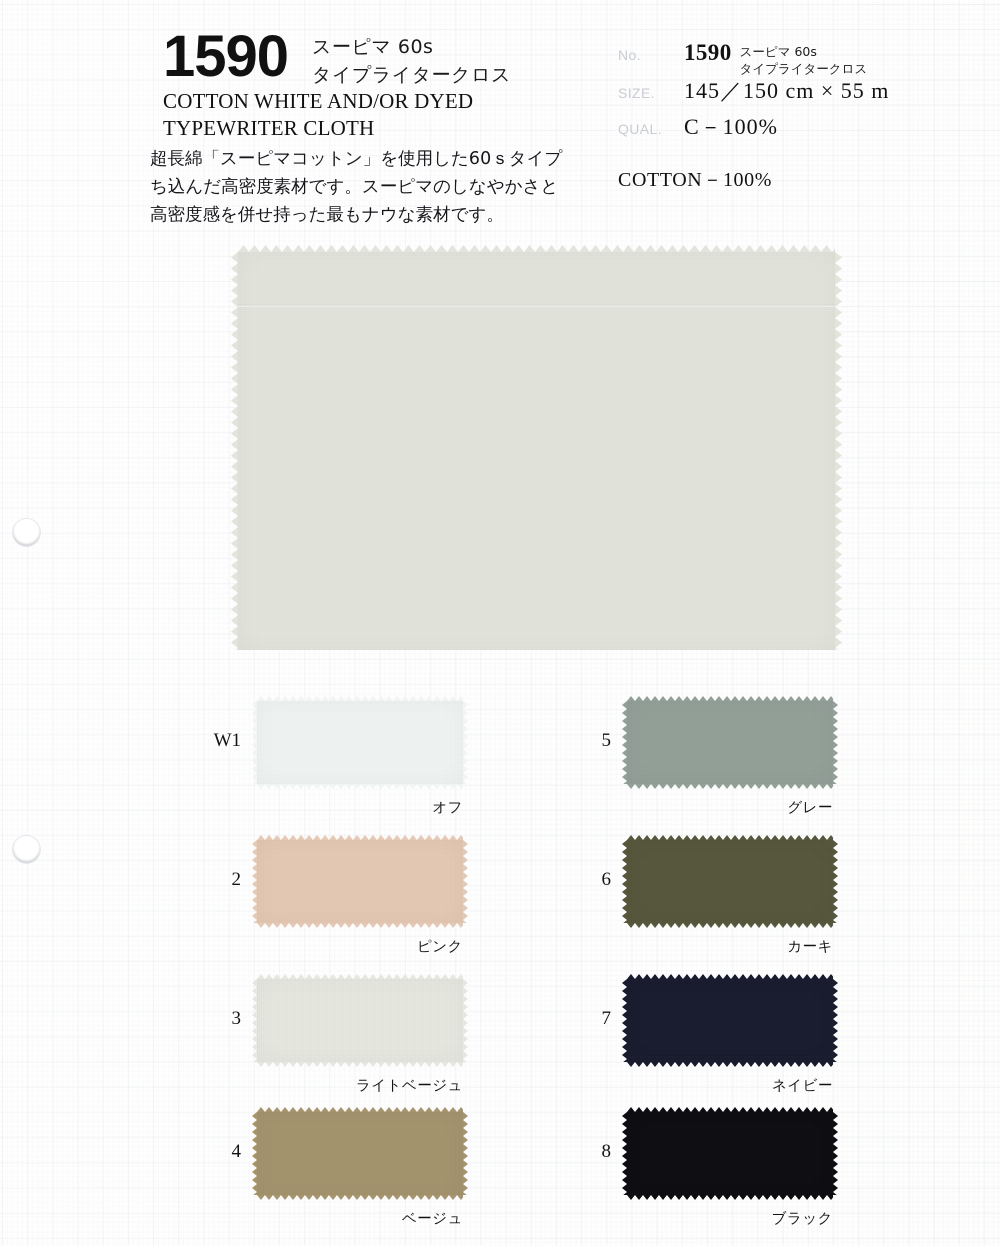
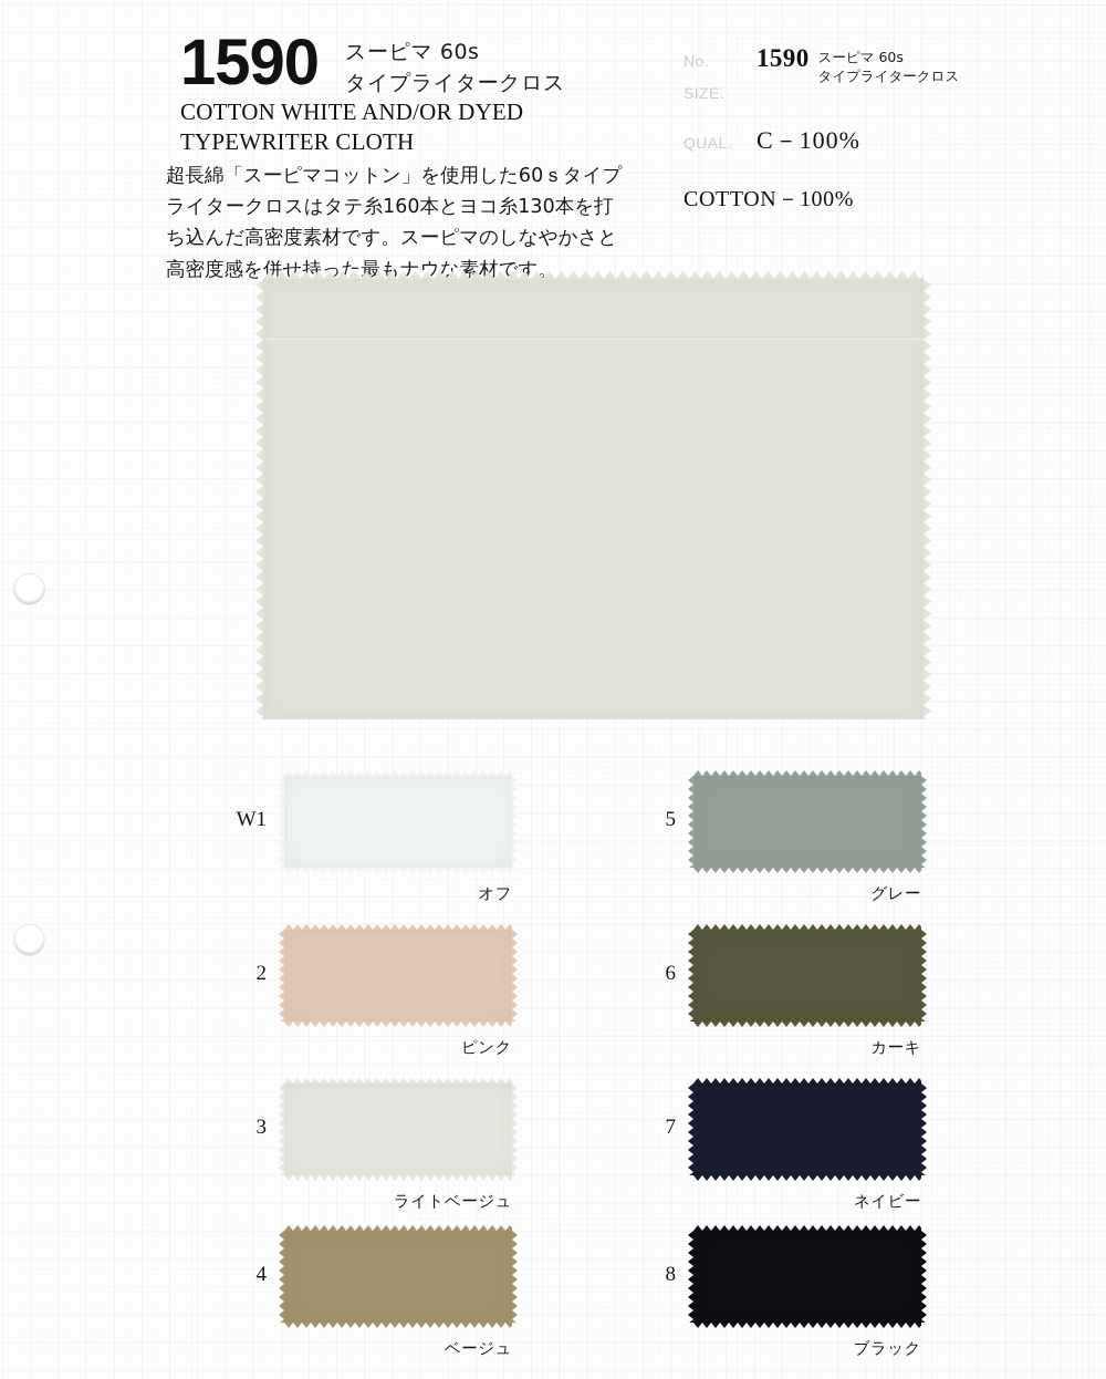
  1590
  スーピマ 60s
  タイプライタークロス
  COTTON WHITE AND/OR DYED
  TYPEWRITER CLOTH
  超長綿「スーピマコットン」を使用した60ｓタイプ
+ ライタークロスはタテ糸160本とヨコ糸130本を打
  ち込んだ高密度素材です。スーピマのしなやかさと
  高密度感を併せ持った最もナウな素材です。
  No.
  1590
  スーピマ 60s
  タイプライタークロス
  SIZE.
- 145／150 cm × 55 m
  QUAL.
  C－100%
  COTTON－100%
  W1
  オフ
  2
  ピンク
  3
  ライトベージュ
  4
  ベージュ
  5
  グレー
  6
  カーキ
  7
  ネイビー
  8
  ブラック
